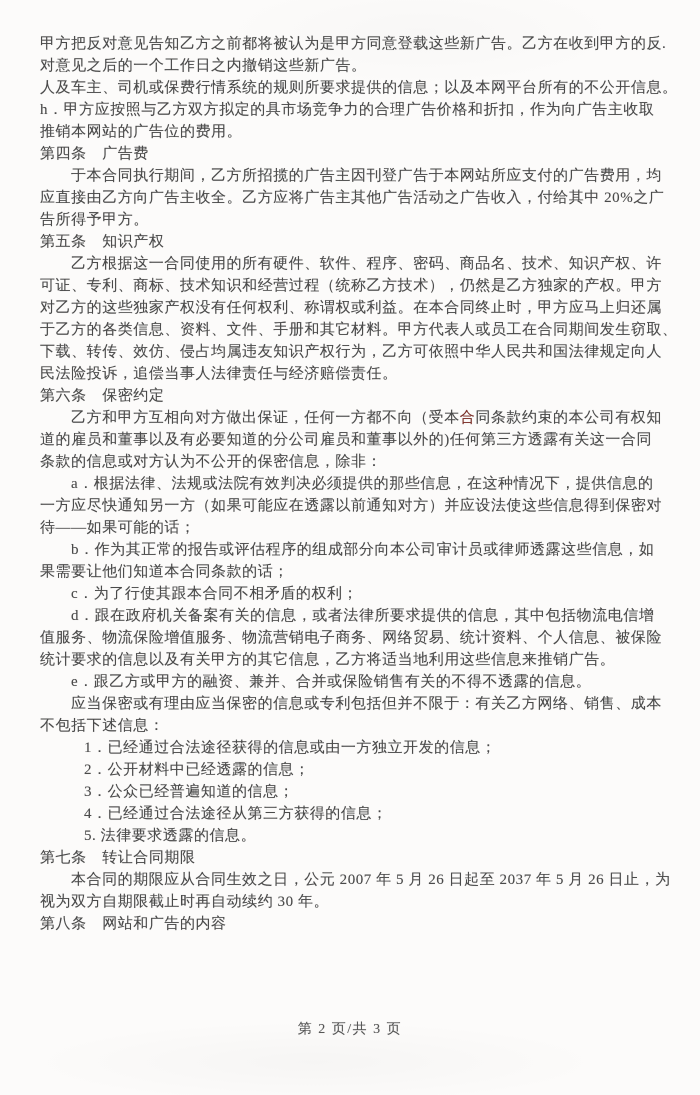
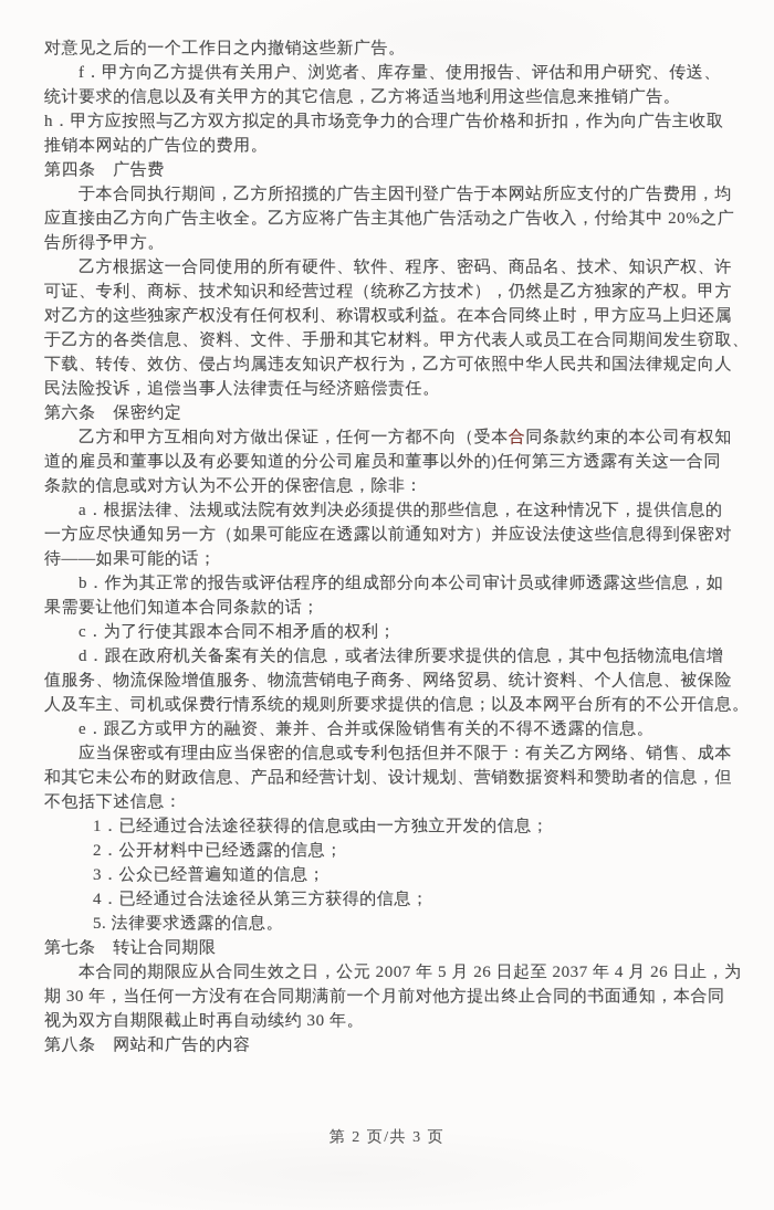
- 甲方把反对意见告知乙方之前都将被认为是甲方同意登载这些新广告。乙方在收到甲方的反.
  对意见之后的一个工作日之内撤销这些新广告。
+ f．甲方向乙方提供有关用户、浏览者、库存量、使用报告、评估和用户研究、传送、
- 人及车主、司机或保费行情系统的规则所要求提供的信息；以及本网平台所有的不公开信息。
+ 统计要求的信息以及有关甲方的其它信息，乙方将适当地利用这些信息来推销广告。
  h．甲方应按照与乙方双方拟定的具市场竞争力的合理广告价格和折扣，作为向广告主收取
  推销本网站的广告位的费用。
  第四条 广告费
  于本合同执行期间，乙方所招揽的广告主因刊登广告于本网站所应支付的广告费用，均
  应直接由乙方向广告主收全。乙方应将广告主其他广告活动之广告收入，付给其中 20%之广
  告所得予甲方。
- 第五条 知识产权
  乙方根据这一合同使用的所有硬件、软件、程序、密码、商品名、技术、知识产权、许
  可证、专利、商标、技术知识和经营过程（统称乙方技术），仍然是乙方独家的产权。甲方
  对乙方的这些独家产权没有任何权利、称谓权或利益。在本合同终止时，甲方应马上归还属
  于乙方的各类信息、资料、文件、手册和其它材料。甲方代表人或员工在合同期间发生窃取、
  下载、转传、效仿、侵占均属违友知识产权行为，乙方可依照中华人民共和国法律规定向人
  民法险投诉，追偿当事人法律责任与经济赔偿责任。
  第六条 保密约定
  乙方和甲方互相向对方做出保证，任何一方都不向（受本合同条款约束的本公司有权知
  道的雇员和董事以及有必要知道的分公司雇员和董事以外的)任何第三方透露有关这一合同
  条款的信息或对方认为不公开的保密信息，除非：
  a．根据法律、法规或法院有效判决必须提供的那些信息，在这种情况下，提供信息的
  一方应尽快通知另一方（如果可能应在透露以前通知对方）并应设法使这些信息得到保密对
  待——如果可能的话；
  b．作为其正常的报告或评估程序的组成部分向本公司审计员或律师透露这些信息，如
  果需要让他们知道本合同条款的话；
  c．为了行使其跟本合同不相矛盾的权利；
  d．跟在政府机关备案有关的信息，或者法律所要求提供的信息，其中包括物流电信增
  值服务、物流保险增值服务、物流营销电子商务、网络贸易、统计资料、个人信息、被保险
- 统计要求的信息以及有关甲方的其它信息，乙方将适当地利用这些信息来推销广告。
+ 人及车主、司机或保费行情系统的规则所要求提供的信息；以及本网平台所有的不公开信息。
  e．跟乙方或甲方的融资、兼并、合并或保险销售有关的不得不透露的信息。
  应当保密或有理由应当保密的信息或专利包括但并不限于：有关乙方网络、销售、成本
+ 和其它未公布的财政信息、产品和经营计划、设计规划、营销数据资料和赞助者的信息，但
  不包括下述信息：
  1．已经通过合法途径获得的信息或由一方独立开发的信息；
  2．公开材料中已经透露的信息；
  3．公众已经普遍知道的信息；
  4．已经通过合法途径从第三方获得的信息；
  5. 法律要求透露的信息。
  第七条 转让合同期限
- 本合同的期限应从合同生效之日，公元 2007 年 5 月 26 日起至 2037 年 5 月 26 日止，为
+ 本合同的期限应从合同生效之日，公元 2007 年 5 月 26 日起至 2037 年 4 月 26 日止，为
+ 期 30 年，当任何一方没有在合同期满前一个月前对他方提出终止合同的书面通知，本合同
  视为双方自期限截止时再自动续约 30 年。
  第八条 网站和广告的内容
  第 2 页/共 3 页
